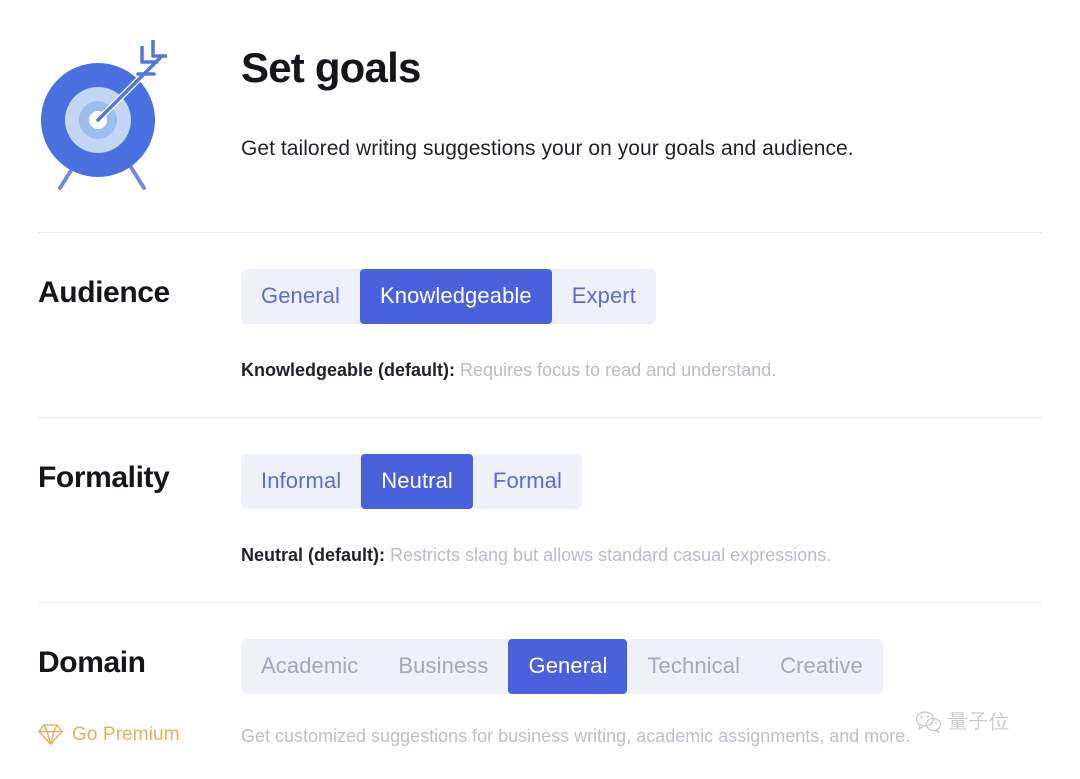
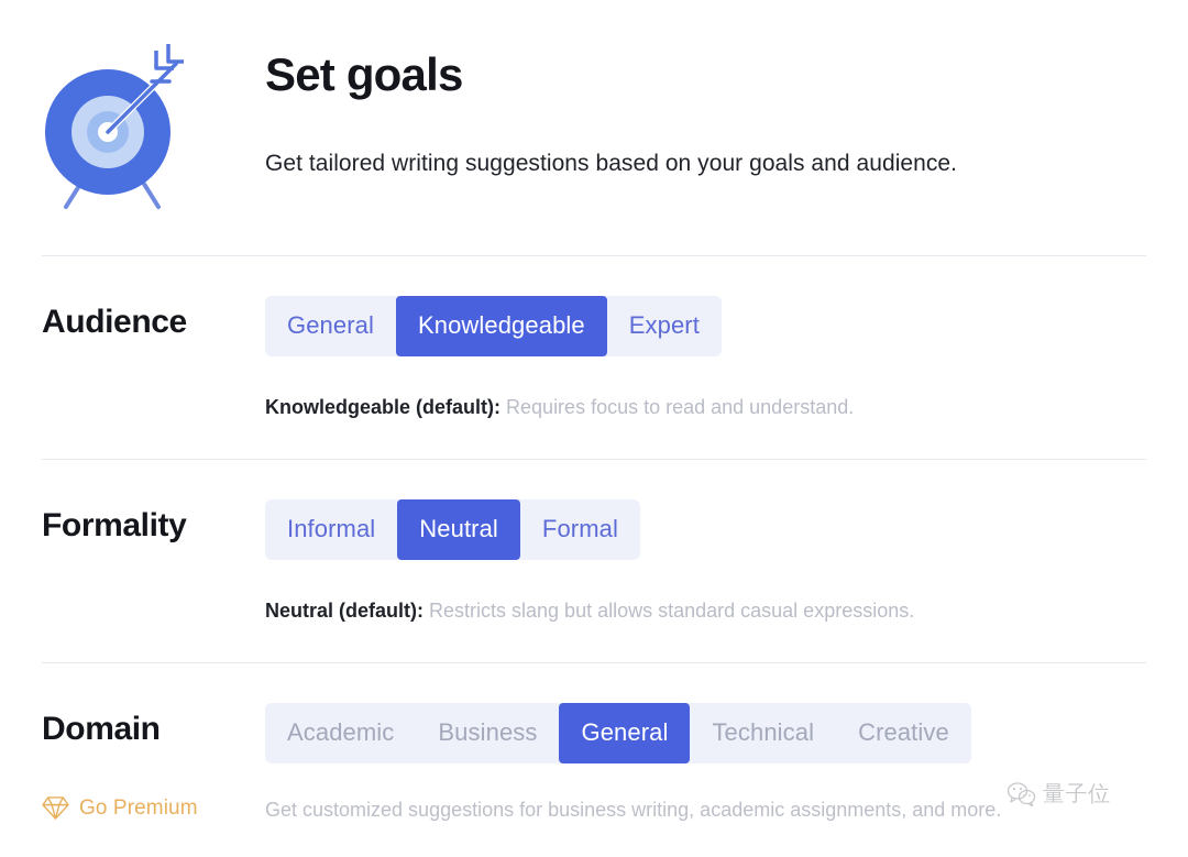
  Set goals
- Get tailored writing suggestions your on your goals and audience.
+ Get tailored writing suggestions based on your goals and audience.
  Audience
  General
  Knowledgeable
  Expert
  Knowledgeable (default): Requires focus to read and understand.
  Formality
  Informal
  Neutral
  Formal
  Neutral (default): Restricts slang but allows standard casual expressions.
  Domain
  Academic
  Business
  General
  Technical
  Creative
  Go Premium
  Get customized suggestions for business writing, academic assignments, and more.
  量子位
